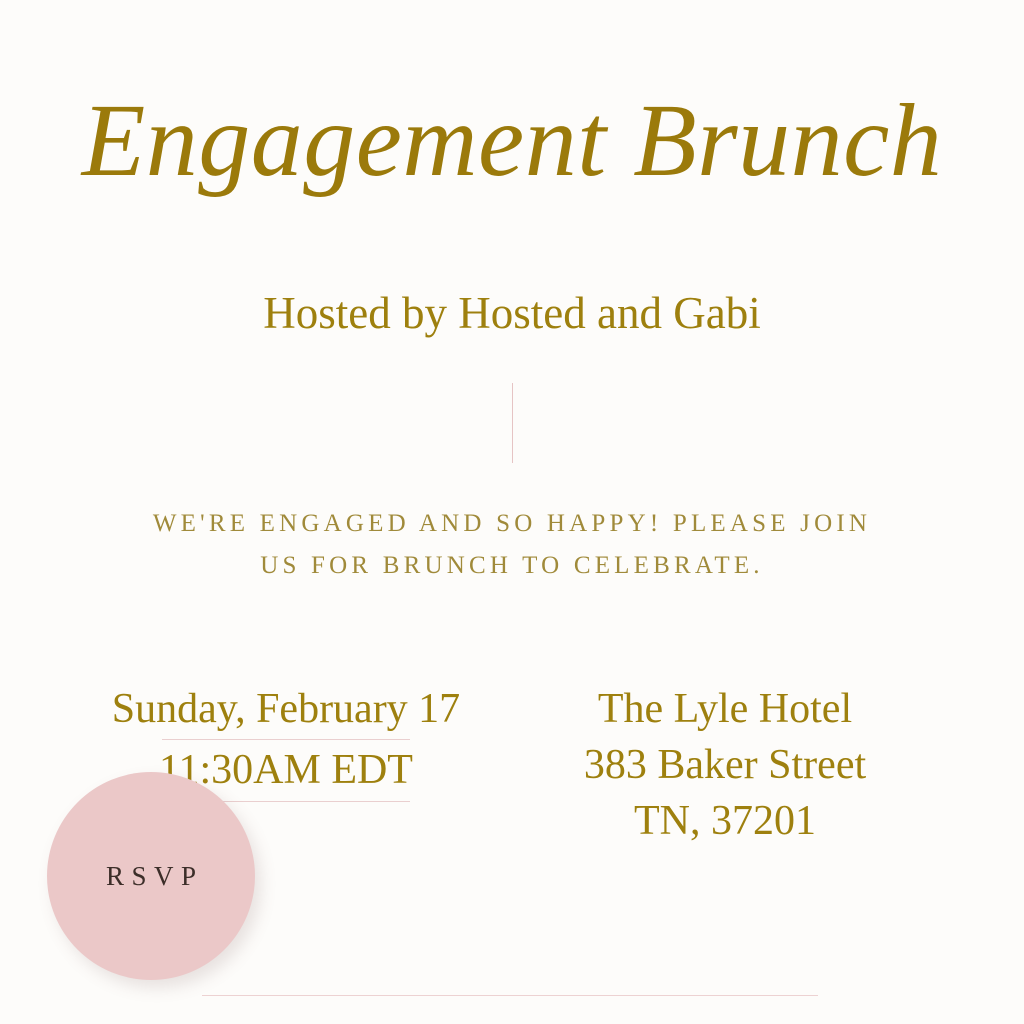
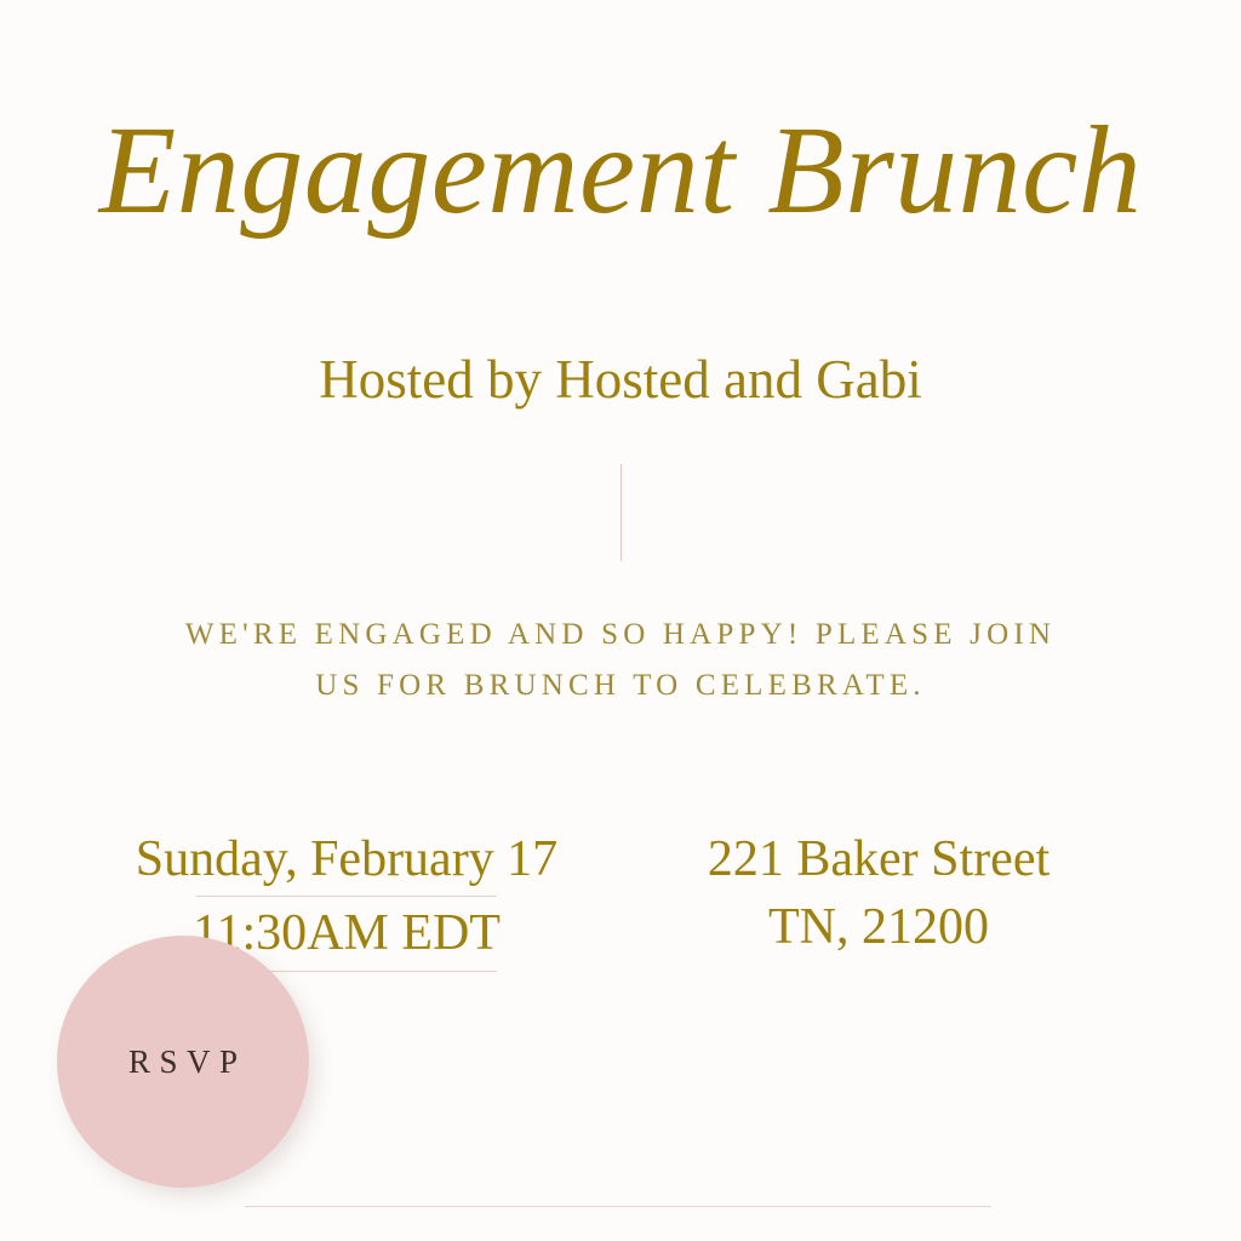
  Engagement Brunch
  Hosted by Hosted and Gabi
  WE'RE ENGAGED AND SO HAPPY! PLEASE JOIN US FOR BRUNCH TO CELEBRATE.
  Sunday, February 17
  11:30AM EDT
- The Lyle Hotel
- 383 Baker Street
+ 221 Baker Street
- TN, 37201
+ TN, 21200
  RSVP
